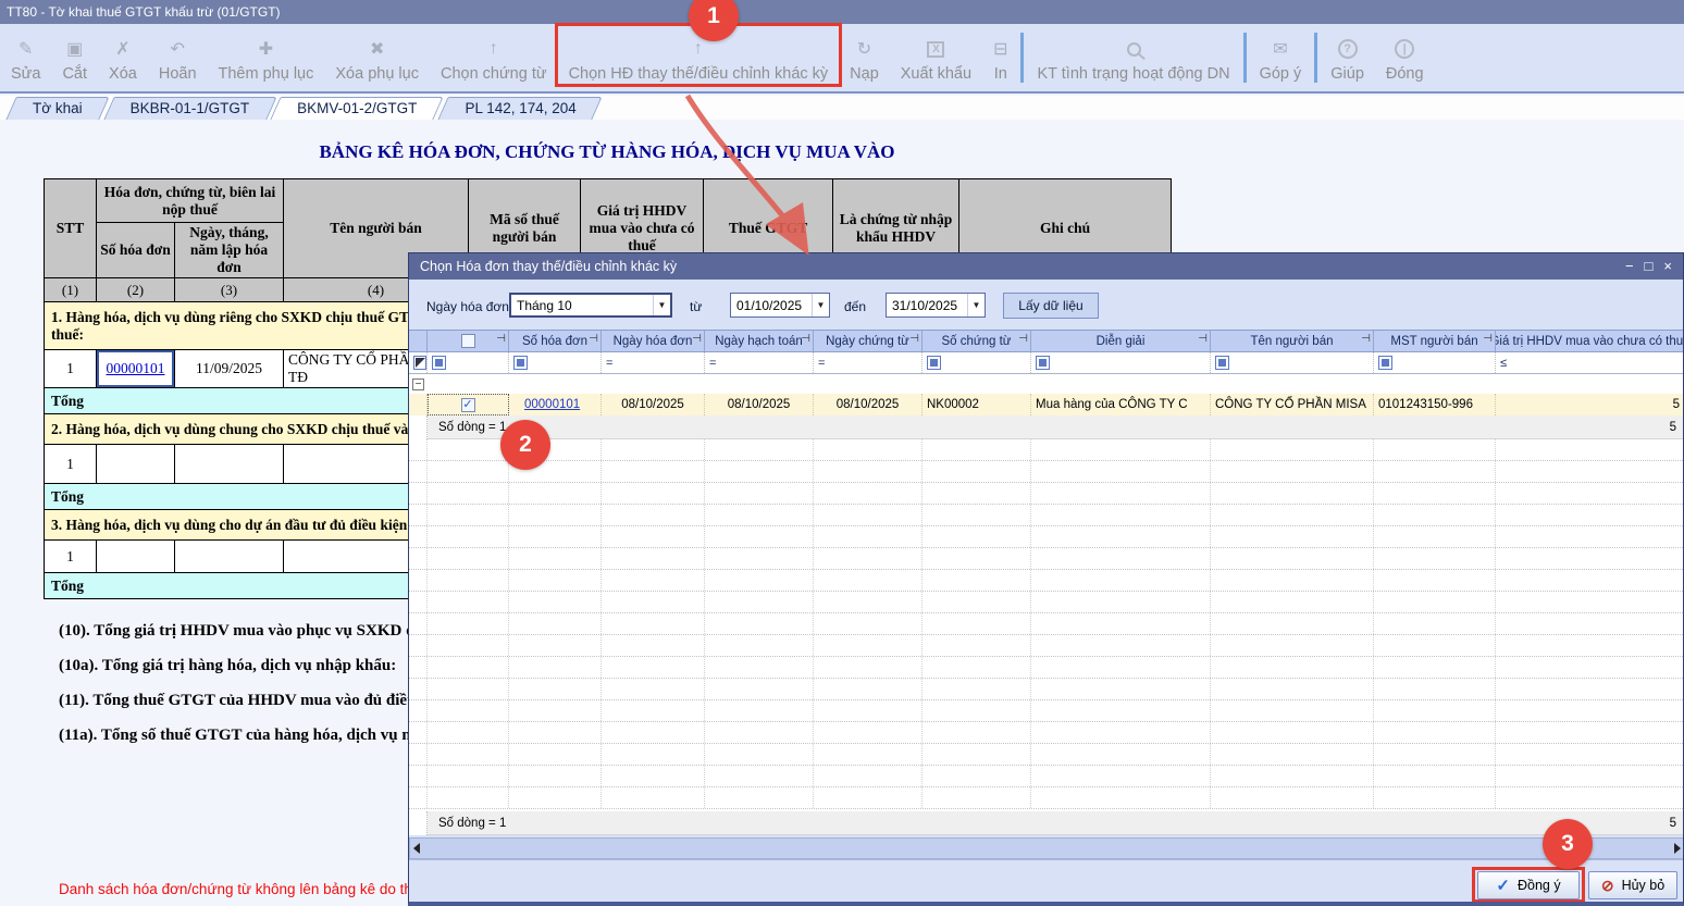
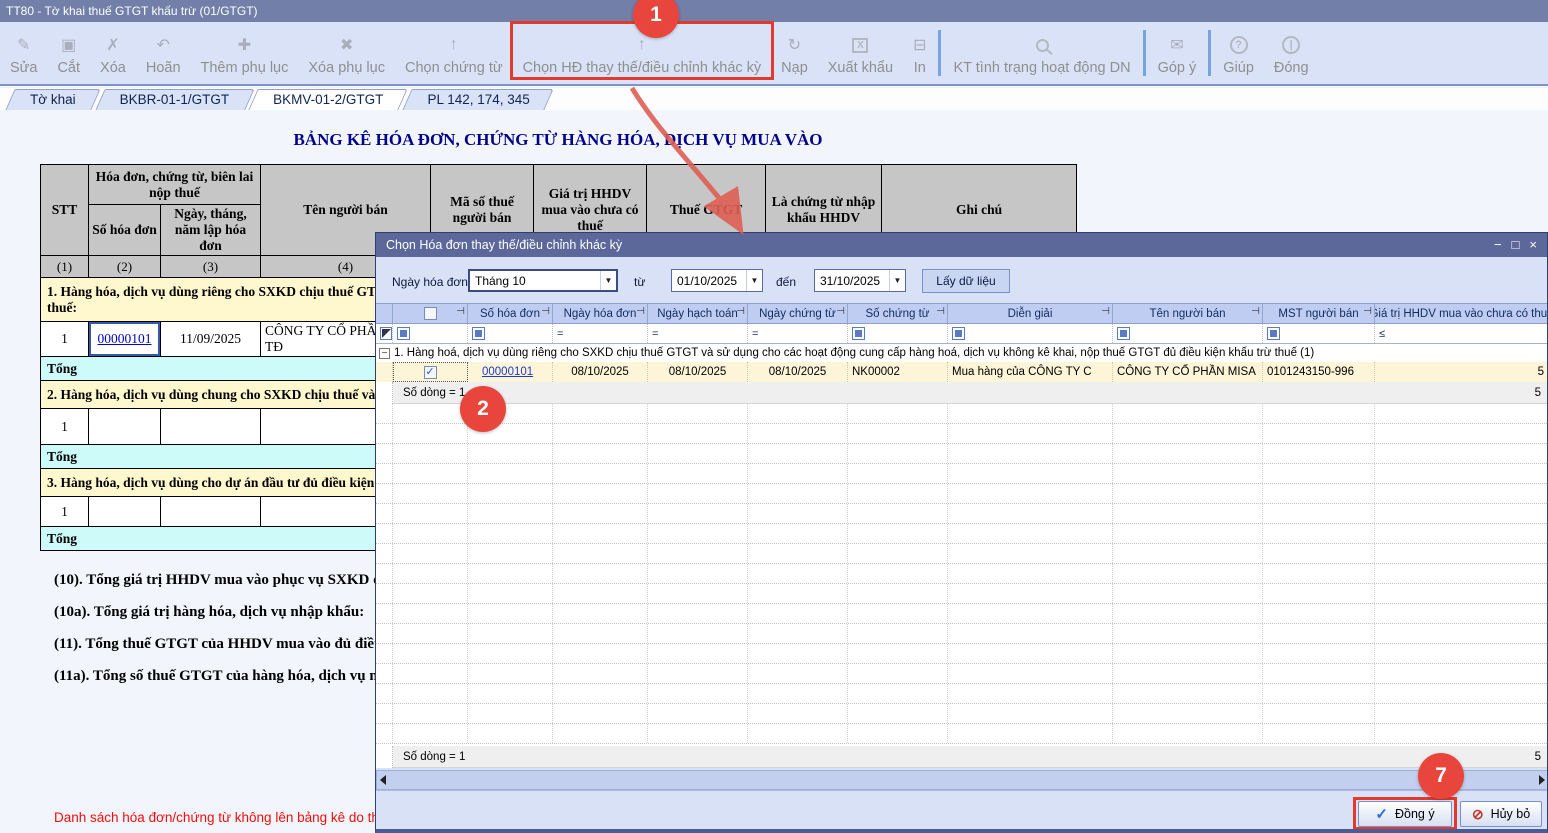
  TT80 - Tờ khai thuế GTGT khấu trừ (01/GTGT)
  ✎
  Sửa
  ▣
  Cắt
  ✗
  Xóa
  ↶
  Hoãn
  ✚
  Thêm phụ lục
  ✖
  Xóa phụ lục
  ↑
  Chọn chứng từ
  ↑
  Chọn HĐ thay thế/điều chỉnh khác kỳ
  ↻
  Nạp
  X
  Xuất khẩu
  ⊟
  In
  KT tình trạng hoạt động DN
  ✉
  Góp ý
  ?
  Giúp
  |
  Đóng
  Tờ khai
  BKBR-01-1/GTGT
  BKMV-01-2/GTGT
- PL 142, 174, 204
+ PL 142, 174, 345
  BẢNG KÊ HÓA ĐƠN, CHỨNG TỪ HÀNG HÓA,ỊCH VỤ MUA VÀO
  STT	Hóa đơn, chứng từ, biên lai nộp thuế	Tên người bán	Mã số thuế người bán	Giá trị HHDV mua vào chưa có thuế	Thuế GTT	Là chứng từ nhập khẩu HHDV	Ghi chú
  Số hóa đơn	Ngày, tháng, năm lập hóa đơn
  1	00000101	11/09/2025	CÔNG TY CỔ PHẦ TĐ
  Tổng
  1
  Tổng
  3. Hàng hóa, dịch vụ dùng cho dự án đầu tư đủ điều kiện
  1
  Tổng
  (10a). Tổng giá trị hàng hóa, dịch vụ nhập khẩu:
  (11a). Tổng số thuế GTGT của hàng hóa, dịch vụ n
  Chọn Hóa đơn thay thế/điều chỉnh khác kỳ
  −
  □
  ×
  Ngày hóa đơn
  Tháng 10
  ▼
  từ
  01/10/2025
  ▼
  đến
  31/10/2025
  ▼
  Lấy dữ liệu
  ⊣
  Số hóa đơn
  ⊣
  Ngày hóa đơn
  ⊣
  Ngày hạch toán
  ⊣
  Ngày chứng từ
  ⊣
  Số chứng từ
  ⊣
  Diễn giải
  ⊣
  Tên người bán
  ⊣
  MST người bán
  ⊣
  iá trị HHDV mua vào chưa có thu
  =
  =
  =
  ≤
  −
+ 1. Hàng hoá, dịch vụ dùng riêng cho SXKD chịu thuế GTGT và sử dụng cho các hoạt động cung cấp hàng hoá, dịch vụ không kê khai, nộp thuế GTGT đủ điều kiện khấu trừ thuế (1)
  ✓
  00000101
  08/10/2025
  08/10/2025
  08/10/2025
  NK00002
  Mua hàng của CÔNG TY C
  CÔNG TY CỔ PHẦN MISA
  0101243150-996
  5
  Số dòng = 1
  5
  Số dòng = 1
  5
  ✓
  Đồng ý
  ⊘
  Hủy bỏ
  1
  2
- 3
+ 7
